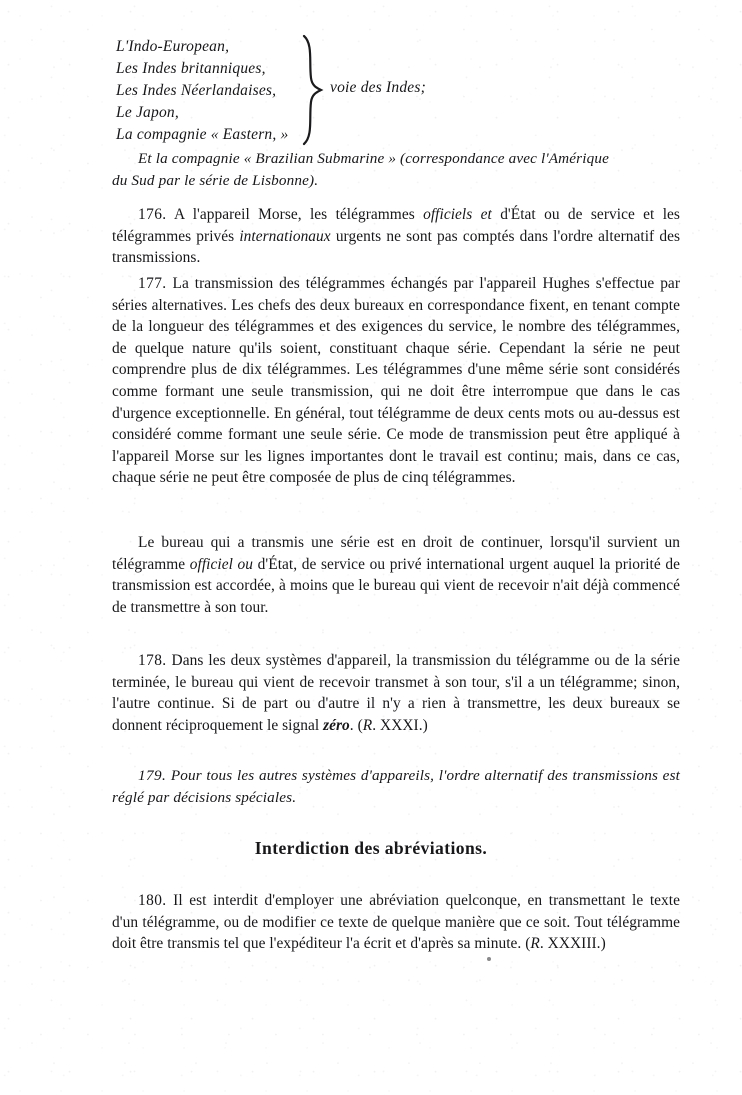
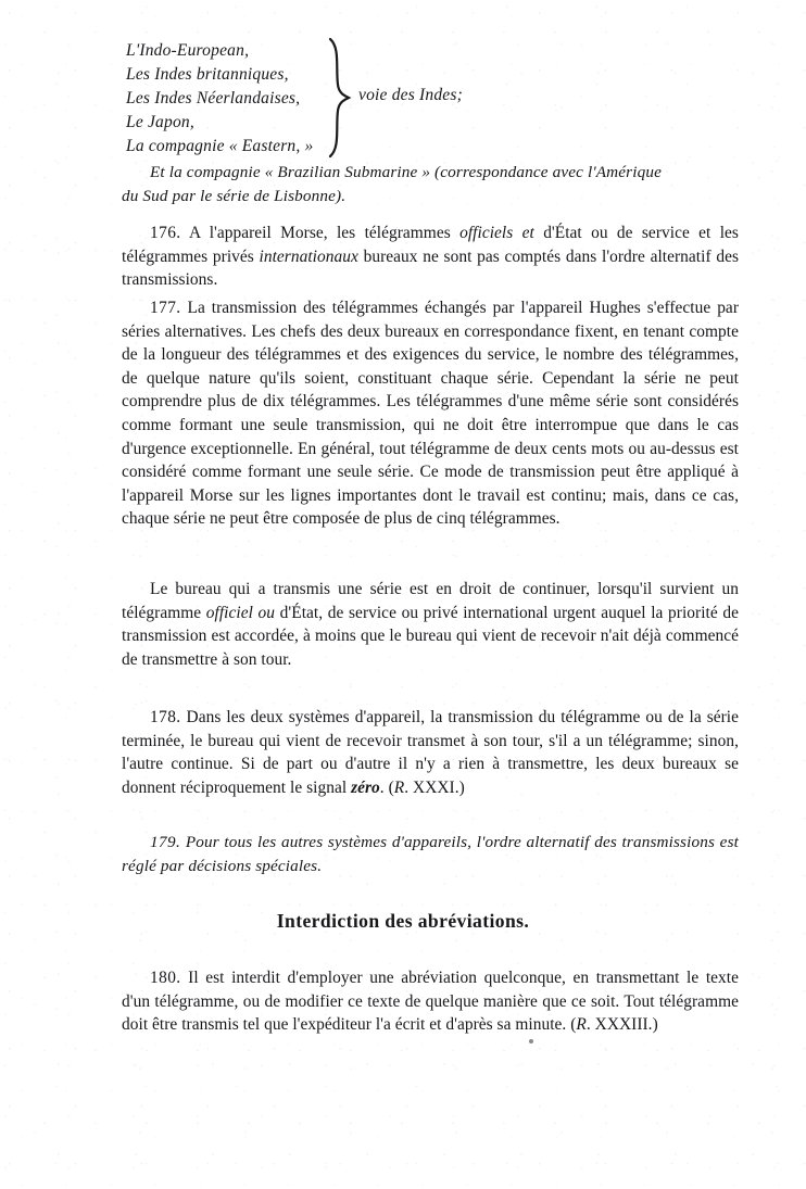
  L'Indo-European,
  Les Indes britanniques,
  Les Indes Néerlandaises,
  Le Japon,
  La compagnie « Eastern, »
  voie des Indes;
  Et la compagnie « Brazilian Submarine » (correspondance avec l'Amérique
  du Sud par le série de Lisbonne).
- 176. A l'appareil Morse, les télégrammes officiels et d'État ou de service et les télégrammes privés internationaux urgents ne sont pas comptés dans l'ordre alternatif des transmissions.
+ 176. A l'appareil Morse, les télégrammes officiels et d'État ou de service et les télégrammes privés internationaux bureaux ne sont pas comptés dans l'ordre alternatif des transmissions.
  177. La transmission des télégrammes échangés par l'appareil Hughes s'effectue par séries alternatives. Les chefs des deux bureaux en correspondance fixent, en tenant compte de la longueur des télégrammes et des exigences du service, le nombre des télégrammes, de quelque nature qu'ils soient, constituant chaque série. Cependant la série ne peut comprendre plus de dix télégrammes. Les télégrammes d'une même série sont considérés comme formant une seule transmission, qui ne doit être interrompue que dans le cas d'urgence exceptionnelle. En général, tout télégramme de deux cents mots ou au-dessus est considéré comme formant une seule série. Ce mode de transmission peut être appliqué à l'appareil Morse sur les lignes importantes dont le travail est continu; mais, dans ce cas, chaque série ne peut être composée de plus de cinq télégrammes.
  Le bureau qui a transmis une série est en droit de continuer, lorsqu'il survient un télégramme officiel ou d'État, de service ou privé international urgent auquel la priorité de transmission est accordée, à moins que le bureau qui vient de recevoir n'ait déjà commencé de transmettre à son tour.
  178. Dans les deux systèmes d'appareil, la transmission du télégramme ou de la série terminée, le bureau qui vient de recevoir transmet à son tour, s'il a un télégramme; sinon, l'autre continue. Si de part ou d'autre il n'y a rien à transmettre, les deux bureaux se donnent réciproquement le signal zéro. (R. XXXI.)
  179. Pour tous les autres systèmes d'appareils, l'ordre alternatif des transmissions est réglé par décisions spéciales.
  Interdiction des abréviations.
  180. Il est interdit d'employer une abréviation quelconque, en transmettant le texte d'un télégramme, ou de modifier ce texte de quelque manière que ce soit. Tout télégramme doit être transmis tel que l'expéditeur l'a écrit et d'après sa minute. (R. XXXIII.)
